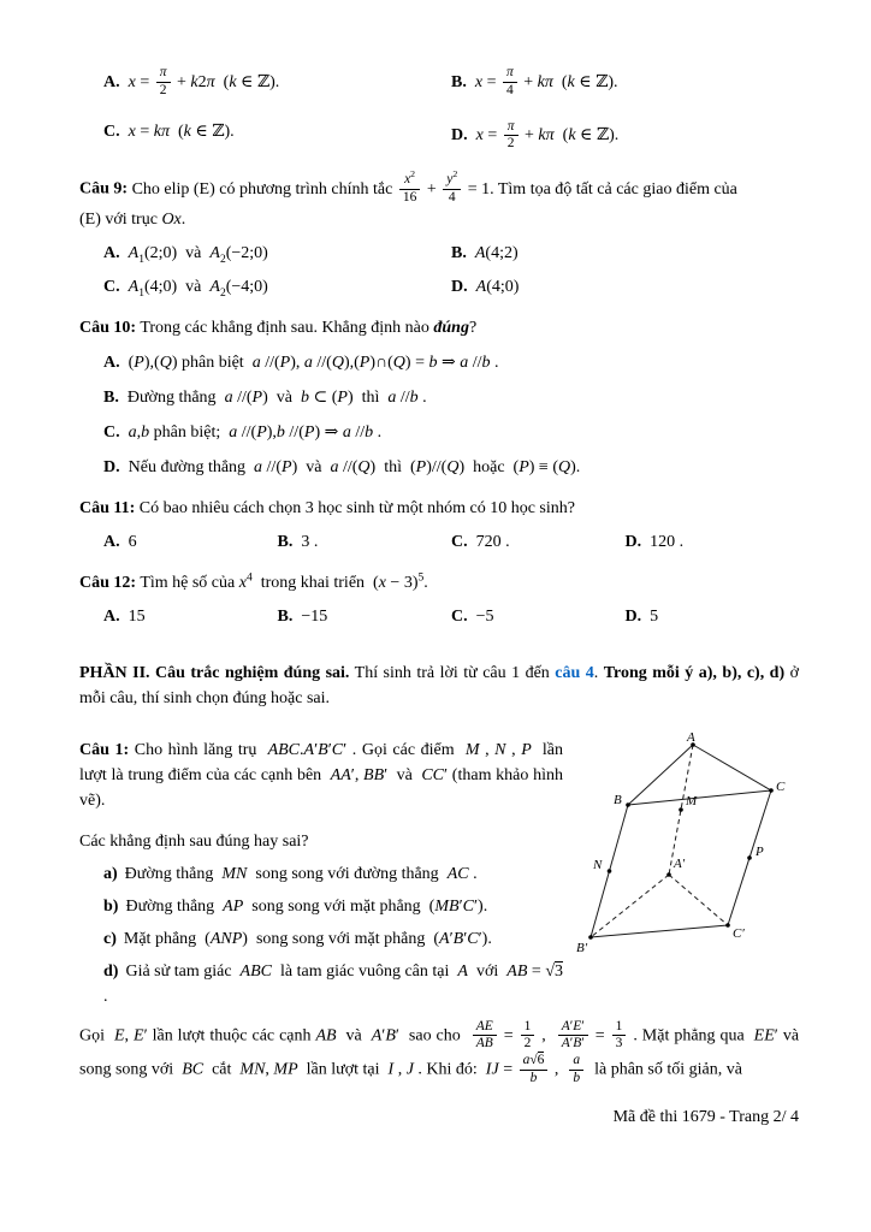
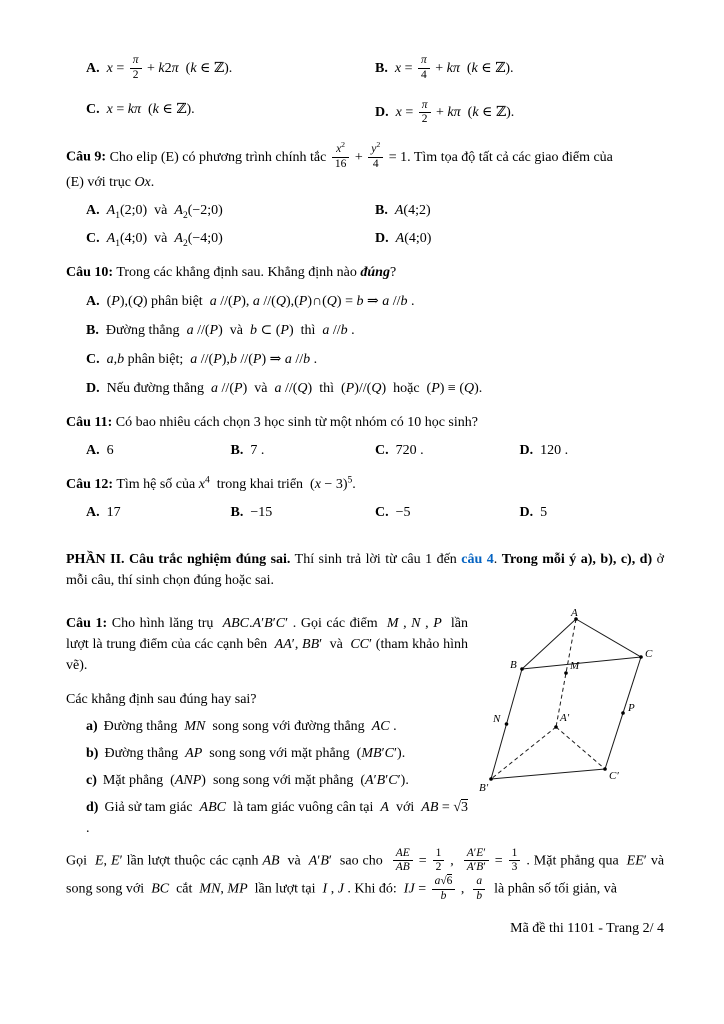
  A. x =
  π
  2
  + k2π (k ∈ ℤ).
  B. x =
  π
  4
  + kπ (k ∈ ℤ).
  C. x = kπ (k ∈ ℤ).
  D. x =
  π
  2
  + kπ (k ∈ ℤ).
  Câu 9: Cho elip (E) có phương trình chính tắc
  x2
  16
  +
  y2
  4
  = 1. Tìm tọa độ tất cả các giao điểm của
  (E) với trục Ox.
  A. A1(2;0) và A2(−2;0)
  B. A(4;2)
  C. A1(4;0) và A2(−4;0)
  D. A(4;0)
  Câu 10: Trong các khẳng định sau. Khẳng định nào đúng?
  A. (P),(Q) phân biệt a //(P), a //(Q),(P)∩(Q) = b ⇒ a //b .
  B. Đường thẳng a //(P) và b ⊂ (P) thì a //b .
  C. a,b phân biệt; a //(P),b //(P) ⇒ a //b .
  D. Nếu đường thẳng a //(P) và a //(Q) thì (P)//(Q) hoặc (P) ≡ (Q).
  Câu 11: Có bao nhiêu cách chọn 3 học sinh từ một nhóm có 10 học sinh?
  A. 6
- B. 3 .
+ B. 7 .
  C. 720 .
  D. 120 .
  Câu 12: Tìm hệ số của x4 trong khai triển (x − 3)5.
- A. 15
+ A. 17
  B. −15
  C. −5
  D. 5
  PHẦN II. Câu trắc nghiệm đúng sai. Thí sinh trả lời từ câu 1 đến câu 4. Trong mỗi ý a), b), c), d) ở mỗi câu, thí sinh chọn đúng hoặc sai.
  A
  B
  C
  M
  N
  P
  A′
  B′
  C′
  Câu 1: Cho hình lăng trụ ABC.A′B′C′ . Gọi các điểm M , N , P lần lượt là trung điểm của các cạnh bên AA′, BB′ và CC′ (tham khảo hình vẽ).
  Các khẳng định sau đúng hay sai?
  a) Đường thẳng MN song song với đường thẳng AC .
  b) Đường thẳng AP song song với mặt phẳng (MB′C′).
  c) Mặt phẳng (ANP) song song với mặt phẳng (A′B′C′).
  d) Giả sử tam giác ABC là tam giác vuông cân tại A với AB = √3 .
  Gọi E, E′ lần lượt thuộc các cạnh AB và A′B′ sao cho
  AE
  AB
  =
  1
  2
  ,
  A′E′
  A′B′
  =
  1
  3
  . Mặt phẳng qua EE′ và song song với BC cắt MN, MP lần lượt tại I , J . Khi đó: IJ =
  a√6
  b
  ,
  a
  b
  là phân số tối giản, và
- Mã đề thi 1679 - Trang 2/ 4
+ Mã đề thi 1101 - Trang 2/ 4
